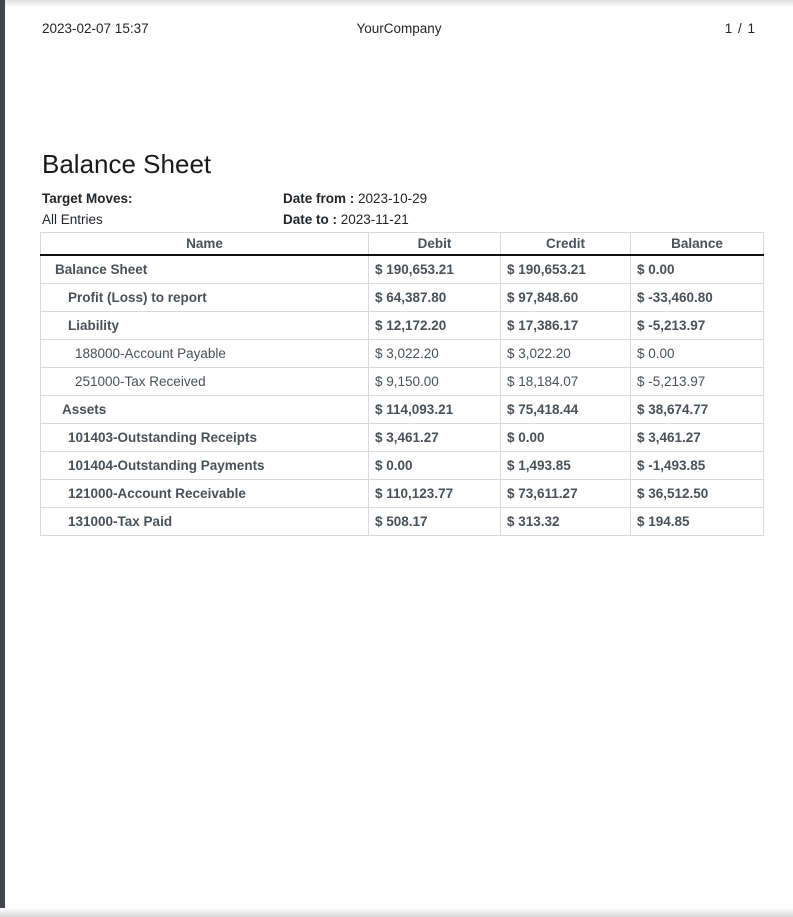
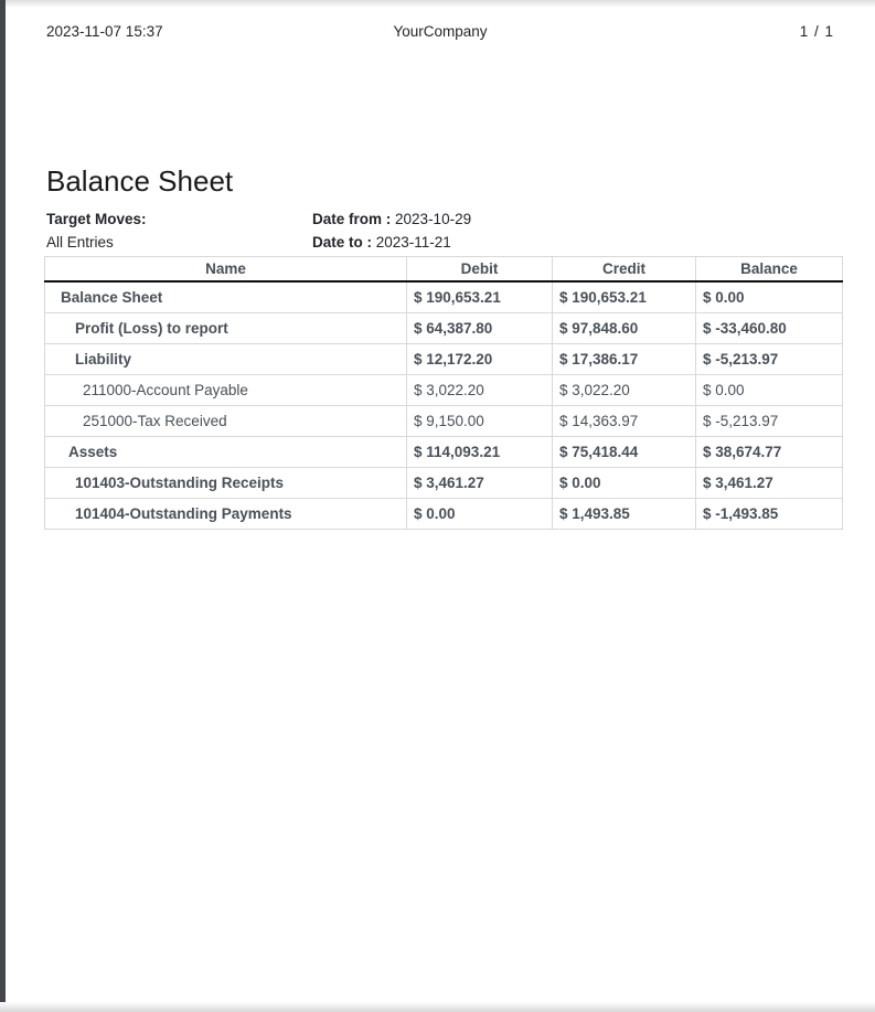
- 2023-02-07 15:37
+ 2023-11-07 15:37
  YourCompany
  1 / 1
  Balance Sheet
  Target Moves:
  Date from : 2023-10-29
  All Entries
  Date to : 2023-11-21
  Name	Debit	Credit	Balance
  Balance Sheet	$ 190,653.21	$ 190,653.21	$ 0.00
  Profit (Loss) to report	$ 64,387.80	$ 97,848.60	$ -33,460.80
  Liability	$ 12,172.20	$ 17,386.17	$ -5,213.97
- 188000-Account Payable	$ 3,022.20	$ 3,022.20	$ 0.00
+ 211000-Account Payable	$ 3,022.20	$ 3,022.20	$ 0.00
- 251000-Tax Received	$ 9,150.00	$ 18,184.07	$ -5,213.97
+ 251000-Tax Received	$ 9,150.00	$ 14,363.97	$ -5,213.97
  Assets	$ 114,093.21	$ 75,418.44	$ 38,674.77
  101403-Outstanding Receipts	$ 3,461.27	$ 0.00	$ 3,461.27
  101404-Outstanding Payments	$ 0.00	$ 1,493.85	$ -1,493.85
- 121000-Account Receivable	$ 110,123.77	$ 73,611.27	$ 36,512.50
- 131000-Tax Paid	$ 508.17	$ 313.32	$ 194.85
